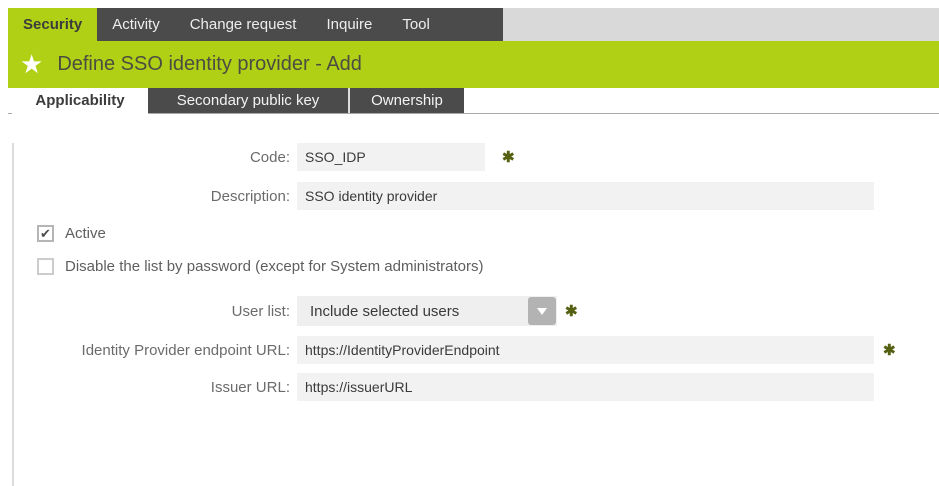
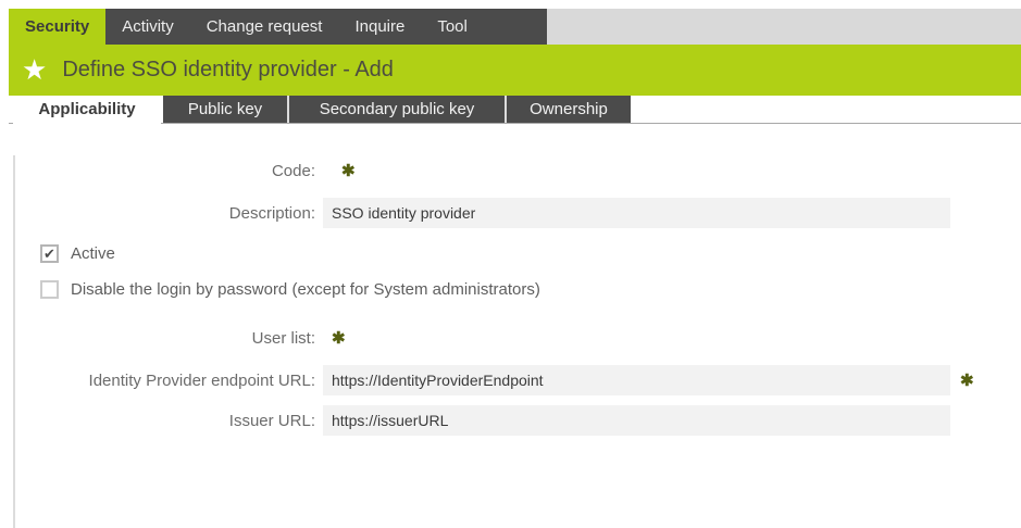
  Security
  Activity
  Change request
  Inquire
  Tool
  ★
  Define SSO identity provider - Add
  Applicability
+ Public key
  Secondary public key
  Ownership
  Code:
- SSO_IDP
  ✱
  Description:
  SSO identity provider
  Active
- Disable the list by password (except for System administrators)
+ Disable the login by password (except for System administrators)
  User list:
- Include selected users
  ✱
  Identity Provider endpoint URL:
  https://IdentityProviderEndpoint
  ✱
  Issuer URL:
  https://issuerURL
